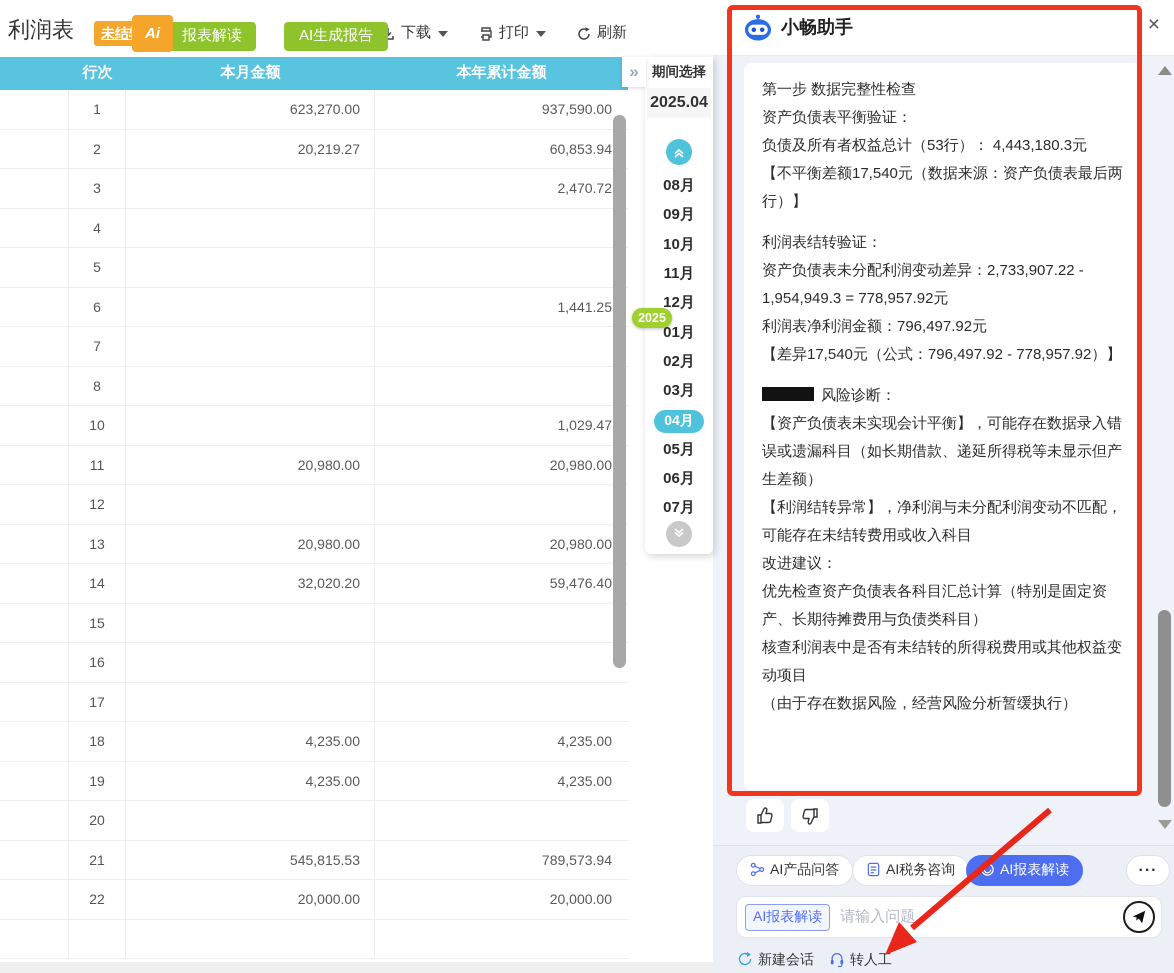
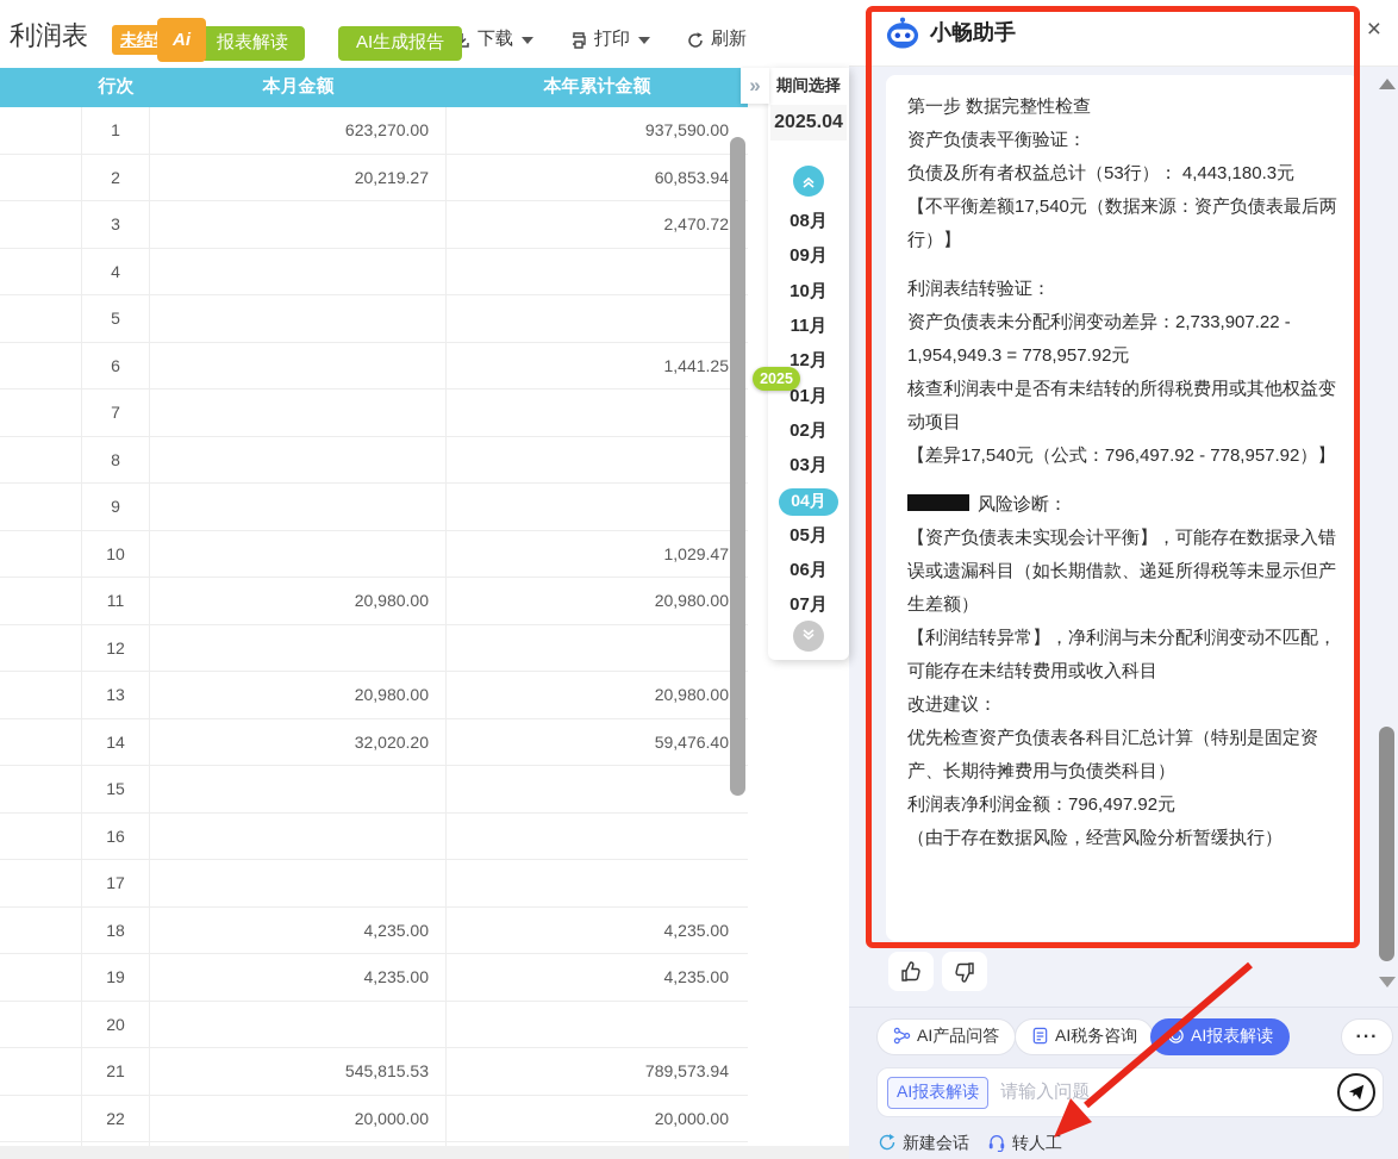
  利润表
  报表解读
  Ai
  AI生成报告
  下载
  打印
  刷新
  行次
  本月金额
  本年累计金额
  1
  623,270.00
  937,590.00
  2
  20,219.27
  60,853.94
  3
  2,470.72
  4
  5
  6
  1,441.25
  7
  8
+ 9
  10
  1,029.47
  11
  20,980.00
  20,980.00
  12
  13
  20,980.00
  20,980.00
  14
  32,020.20
  59,476.40
  15
  16
  17
  18
  4,235.00
  4,235.00
  19
  4,235.00
  4,235.00
  20
  21
  545,815.53
  789,573.94
  22
  20,000.00
  20,000.00
  »
  期间选择
  2025.04
  08月
  09月
  10月
  11月
  12月
  01月
  02月
  03月
  04月
  05月
  06月
  07月
  2025
  小畅助手
  ×
  第一步 数据完整性检查
  资产负债表平衡验证：
  负债及所有者权益总计（53行）： 4,443,180.3元
  【不平衡差额17,540元（数据来源：资产负债表最后两行）】
  利润表结转验证：
  资产负债表未分配利润变动差异：2,733,907.22 - 1,954,949.3 = 778,957.92元
- 利润表净利润金额：796,497.92元
+ 核查利润表中是否有未结转的所得税费用或其他权益变动项目
  【差异17,540元（公式：796,497.92 - 778,957.92）】
  风险诊断：
  【资产负债表未实现会计平衡】，可能存在数据录入错误或遗漏科目（如长期借款、递延所得税等未显示但产生差额）
  【利润结转异常】，净利润与未分配利润变动不匹配，可能存在未结转费用或收入科目
  改进建议：
  优先检查资产负债表各科目汇总计算（特别是固定资产、长期待摊费用与负债类科目）
- 核查利润表中是否有未结转的所得税费用或其他权益变动项目
+ 利润表净利润金额：796,497.92元
  （由于存在数据风险，经营风险分析暂缓执行）
  AI产品问答
  AI税务咨询
  AI报表解读
  ···
  AI报表解读
  请输入问题
  新建会话
  转人工
